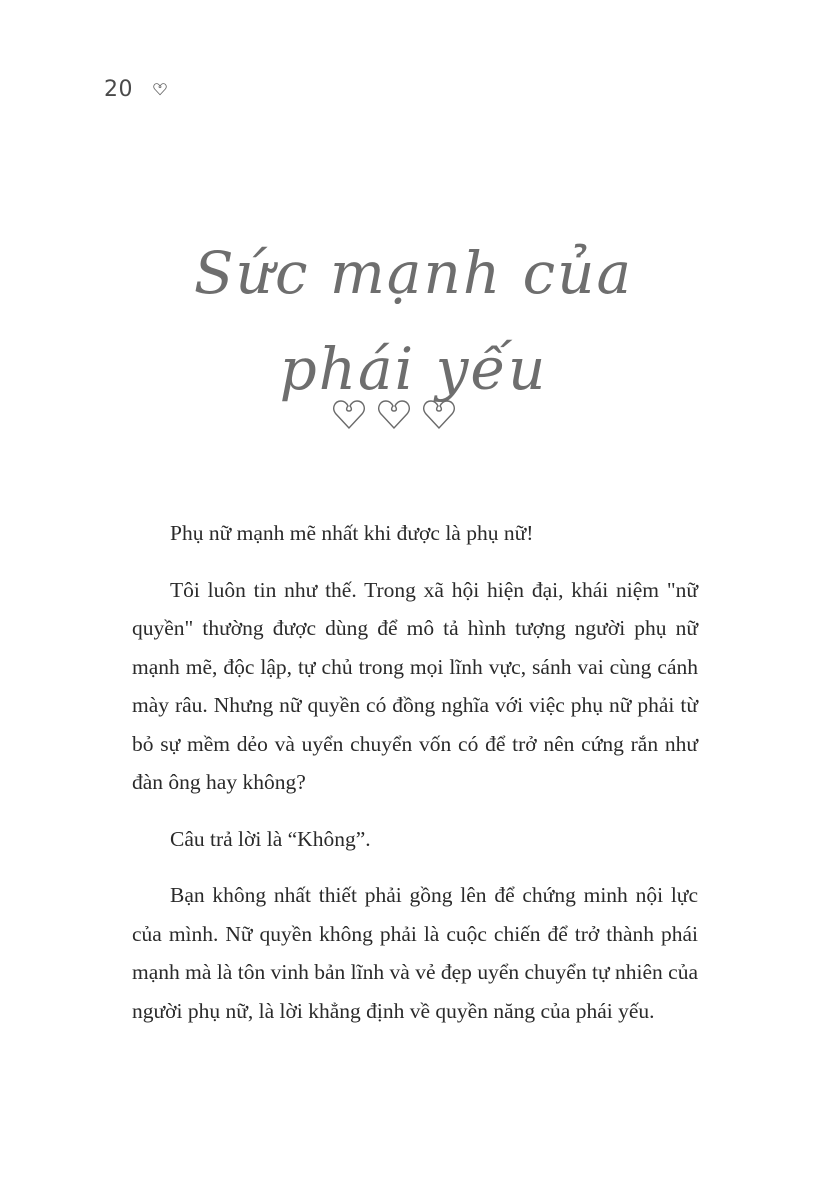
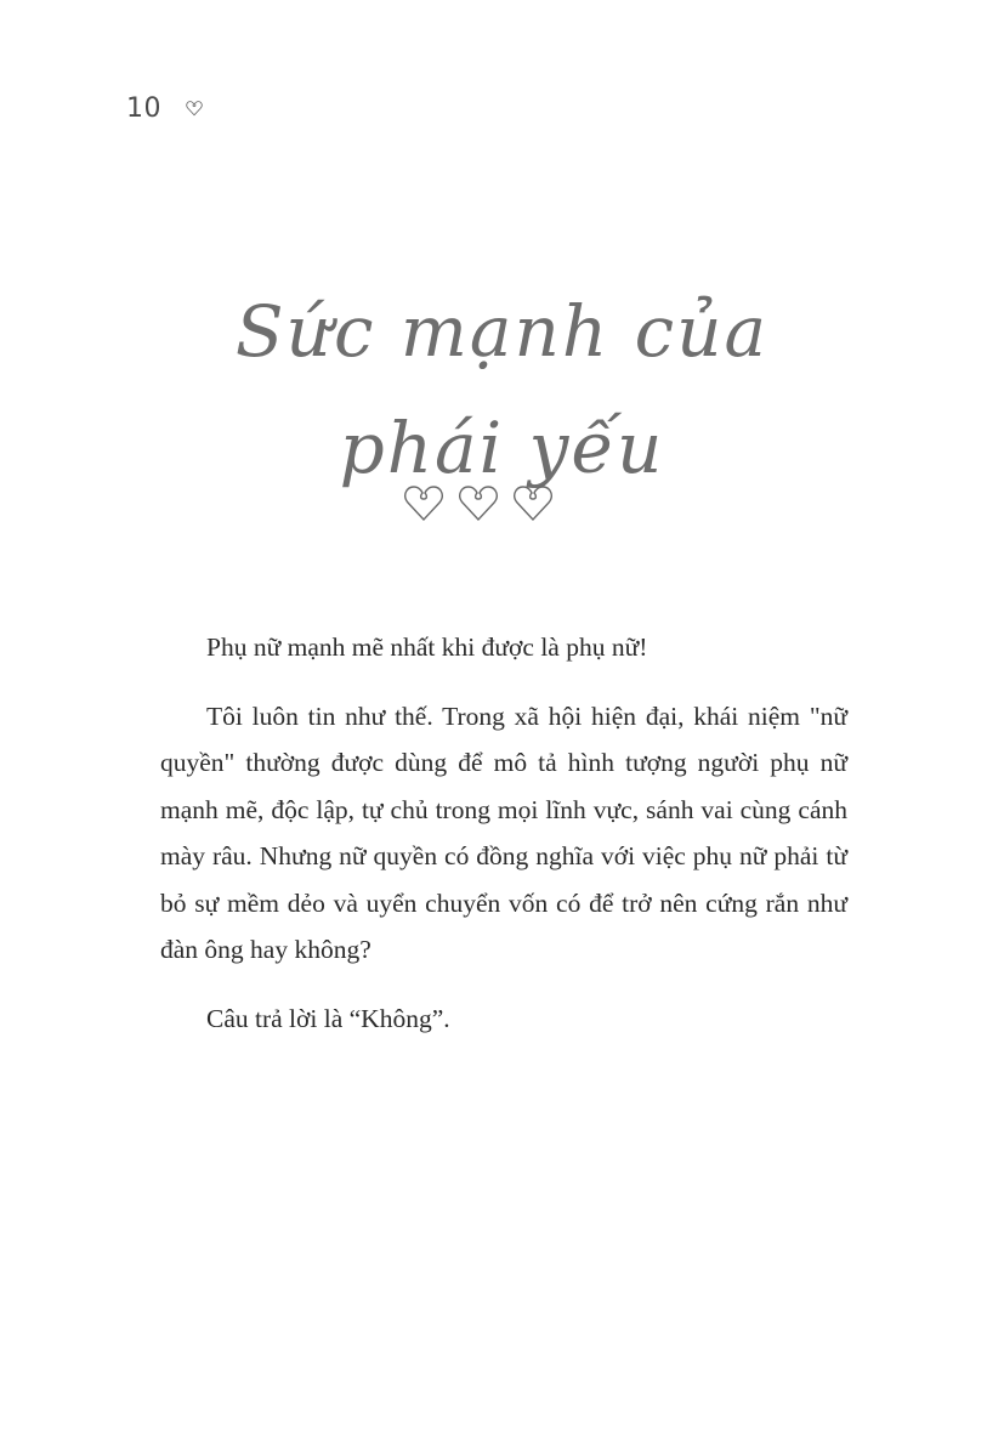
- 20
+ 10
  Sức mạnh của
  phái yếu
  Phụ nữ mạnh mẽ nhất khi được là phụ nữ!
  Tôi luôn tin như thế. Trong xã hội hiện đại, khái niệm "nữ quyền" thường được dùng để mô tả hình tượng người phụ nữ mạnh mẽ, độc lập, tự chủ trong mọi lĩnh vực, sánh vai cùng cánh mày râu. Nhưng nữ quyền có đồng nghĩa với việc phụ nữ phải từ bỏ sự mềm dẻo và uyển chuyển vốn có để trở nên cứng rắn như đàn ông hay không?
  Câu trả lời là “Không”.
- Bạn không nhất thiết phải gồng lên để chứng minh nội lực của mình. Nữ quyền không phải là cuộc chiến để trở thành phái mạnh mà là tôn vinh bản lĩnh và vẻ đẹp uyển chuyển tự nhiên của người phụ nữ, là lời khẳng định về quyền năng của phái yếu.
